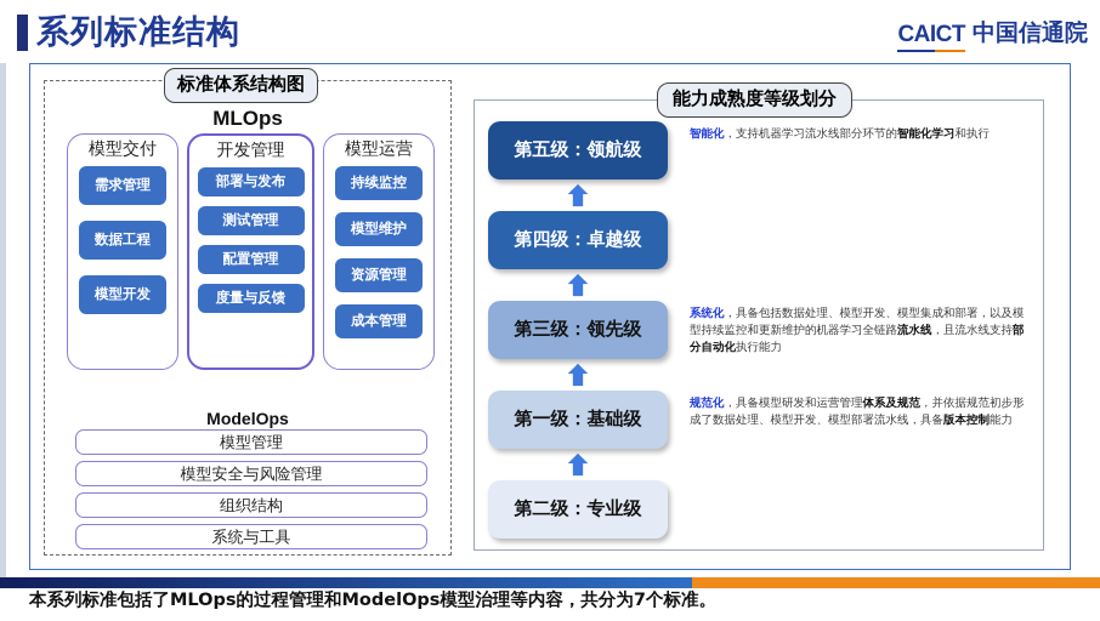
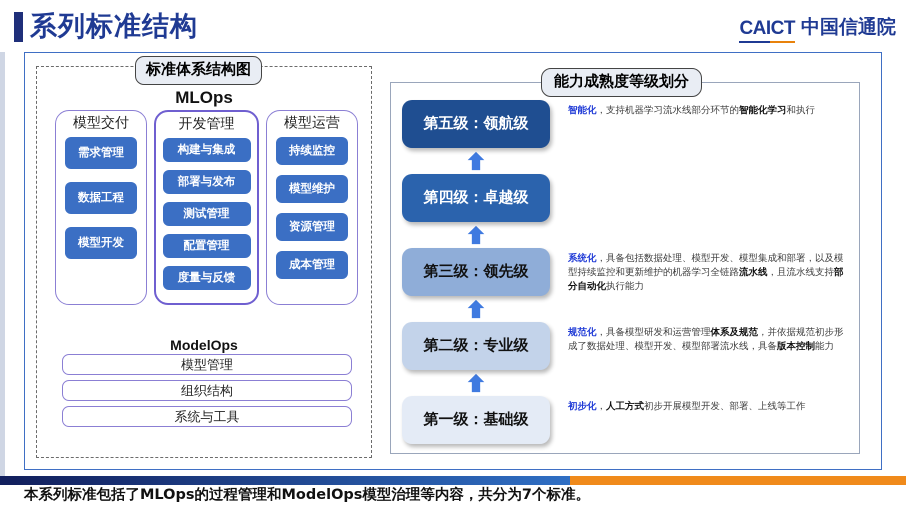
  系列标准结构
  CAICT
  中国信通院
  标准体系结构图
  MLOps
  模型交付
  需求管理
  数据工程
  模型开发
  开发管理
+ 构建与集成
  部署与发布
  测试管理
  配置管理
  度量与反馈
  模型运营
  持续监控
  模型维护
  资源管理
  成本管理
  ModelOps
  模型管理
- 模型安全与风险管理
  组织结构
  系统与工具
  能力成熟度等级划分
  第五级：领航级
  智能化，支持机器学习流水线部分环节的智能化学习和执行
  第四级：卓越级
  第三级：领先级
  系统化，具备包括数据处理、模型开发、模型集成和部署，以及模型持续监控和更新维护的机器学习全链路流水线，且流水线支持部分自动化执行能力
- 第一级：基础级
+ 第二级：专业级
  规范化，具备模型研发和运营管理体系及规范，并依据规范初步形成了数据处理、模型开发、模型部署流水线，具备版本控制能力
- 第二级：专业级
+ 第一级：基础级
+ 初步化，人工方式初步开展模型开发、部署、上线等工作
  本系列标准包括了MLOps的过程管理和ModelOps模型治理等内容，共分为7个标准。
